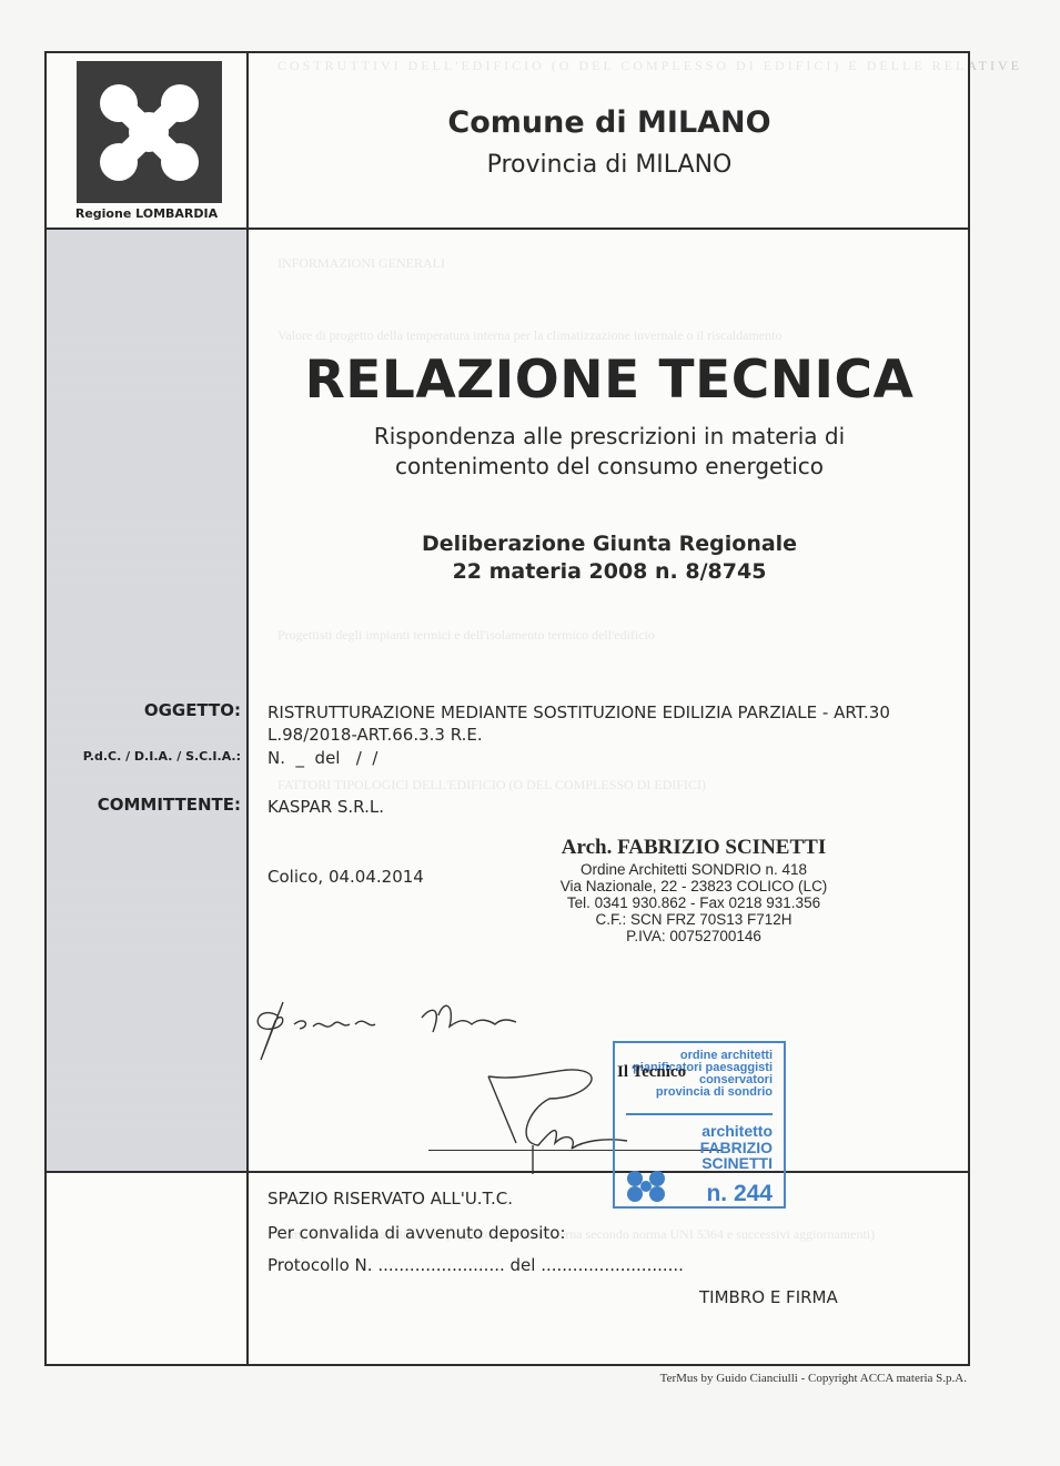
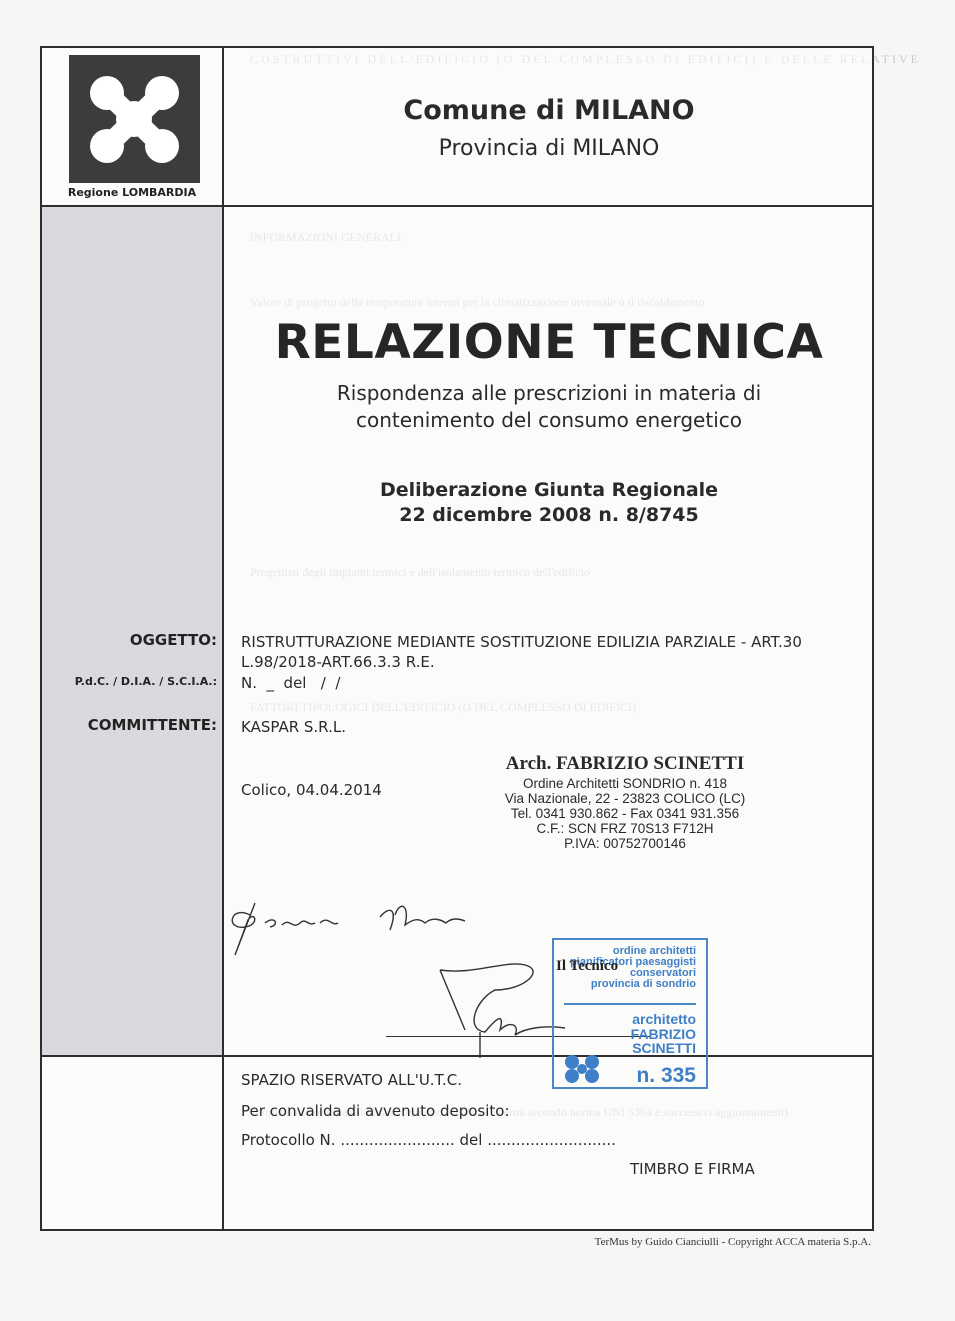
  COSTRUTTIVI DELL'EDIFICIO (O DEL COMPLESSO DI EDIFICI) E DELLE RELATIVE
  Temperatura esterna minima di progetto (dell'aria esterna secondo norma UNI 5364 e successivi aggiornamenti)
  Regione LOMBARDIA
  Comune di MILANO
  Provincia di MILANO
  RELAZIONE TECNICA
  Rispondenza alle prescrizioni in materia di
  contenimento del consumo energetico
  Deliberazione Giunta Regionale
- 22 materia 2008 n. 8/8745
+ 22 dicembre 2008 n. 8/8745
  OGGETTO:
  RISTRUTTURAZIONE MEDIANTE SOSTITUZIONE EDILIZIA PARZIALE - ART.30
  L.98/2018-ART.66.3.3 R.E.
  P.d.C. / D.I.A. / S.C.I.A.:
  N. _ del / /
  COMMITTENTE:
  KASPAR S.R.L.
  Colico, 04.04.2014
  Arch. FABRIZIO SCINETTI
  Ordine Architetti SONDRIO n. 418
  Via Nazionale, 22 - 23823 COLICO (LC)
- Tel. 0341 930.862 - Fax 0218 931.356
+ Tel. 0341 930.862 - Fax 0341 931.356
  C.F.: SCN FRZ 70S13 F712H
  P.IVA: 00752700146
  ordine architetti
  pianificatori paesaggisti
  conservatori
  provincia di sondrio
  architetto
  FABRIZIO
  SCINETTI
- n. 244
+ n. 335
  Il Tecnico
  SPAZIO RISERVATO ALL'U.T.C.
  Per convalida di avvenuto deposito:
  Protocollo N. ........................ del ...........................
  TIMBRO E FIRMA
  TerMus by Guido Cianciulli - Copyright ACCA materia S.p.A.
